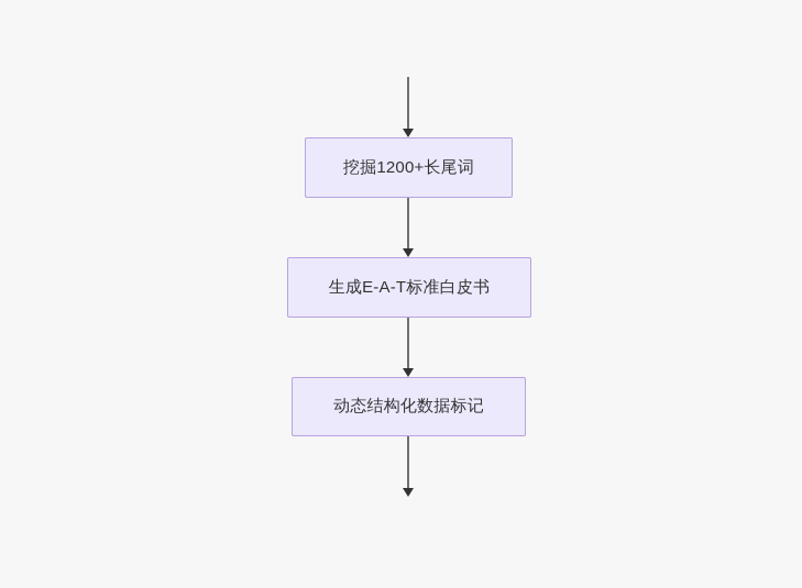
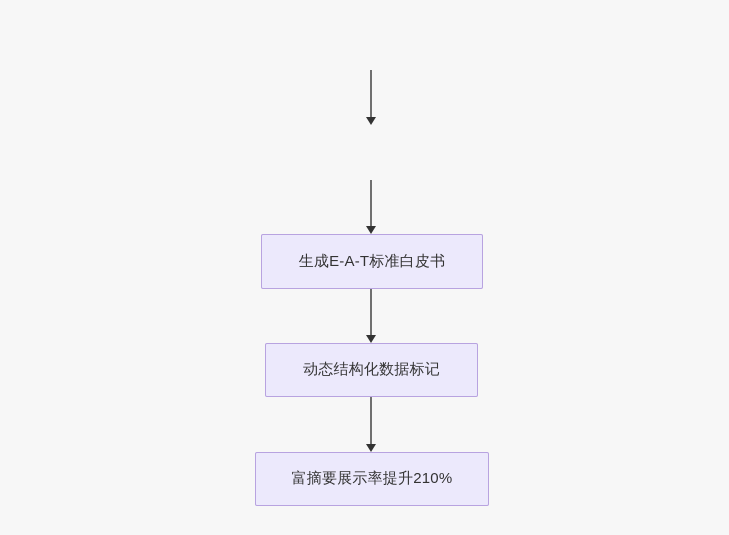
- 挖掘1200+长尾词
  生成E-A-T标准白皮书
  动态结构化数据标记
+ 富摘要展示率提升210%
